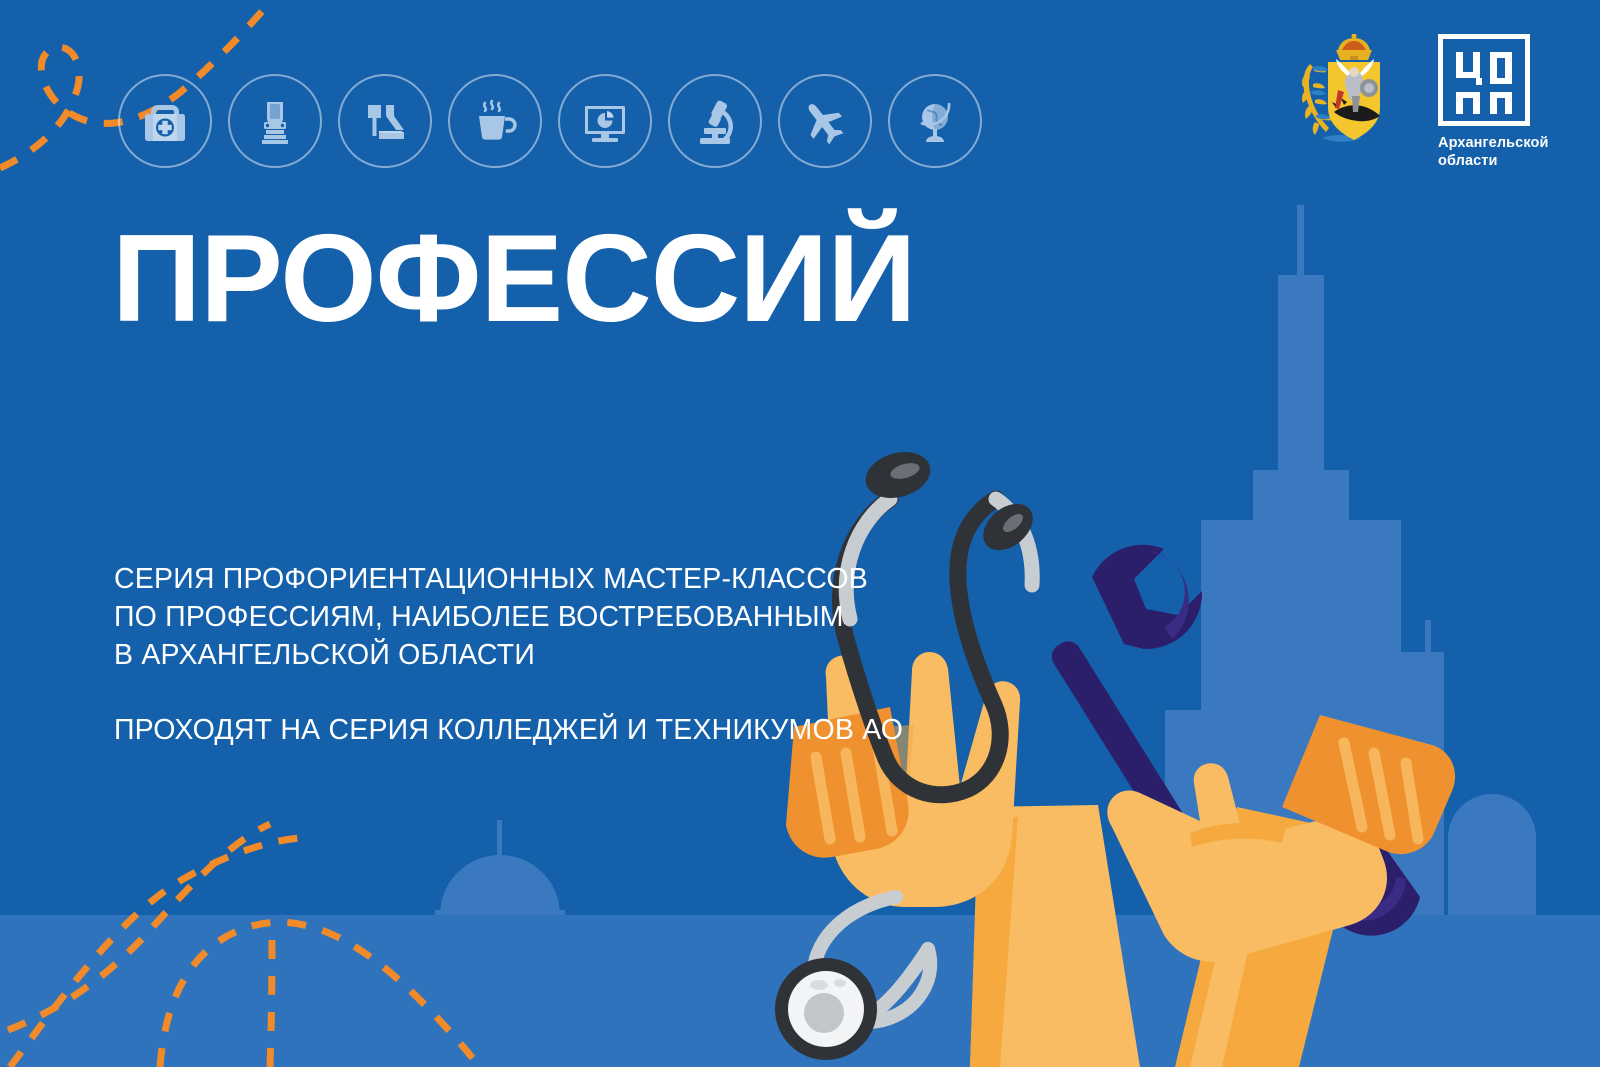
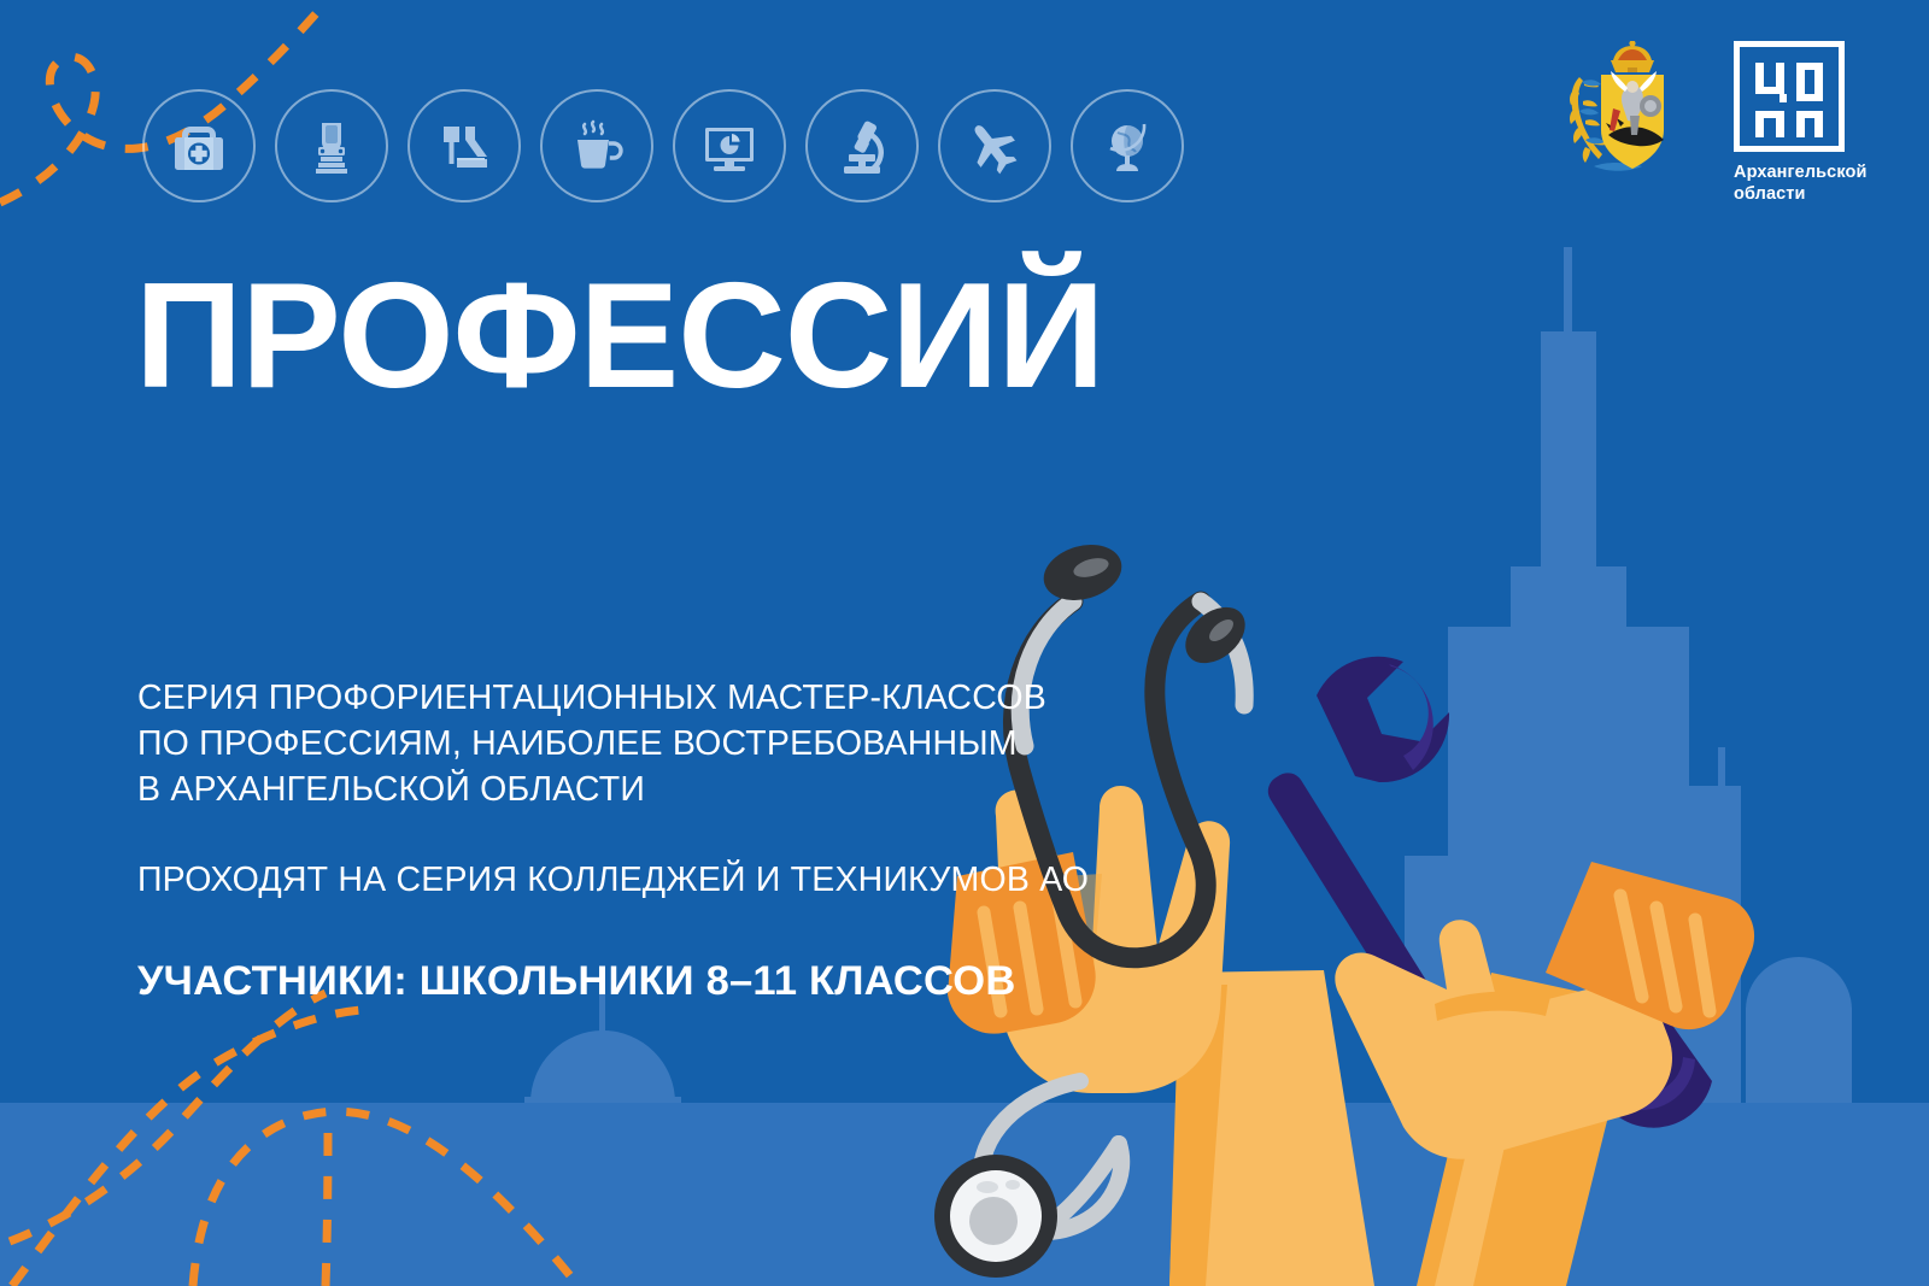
  Архангельской области
  ПРОФЕССИЙ
  СЕРИЯ ПРОФОРИЕНТАЦИОННЫХ МАСТЕР-КЛАССОВ
  ПО ПРОФЕССИЯМ, НАИБОЛЕЕ ВОСТРЕБОВАННЫМ
  В АРХАНГЕЛЬСКОЙ ОБЛАСТИ
  ПРОХОДЯТ НА СЕРИЯ КОЛЛЕДЖЕЙ И ТЕХНИКУМОВ АО
+ УЧАСТНИКИ: ШКОЛЬНИКИ 8–11 КЛАССОВ
